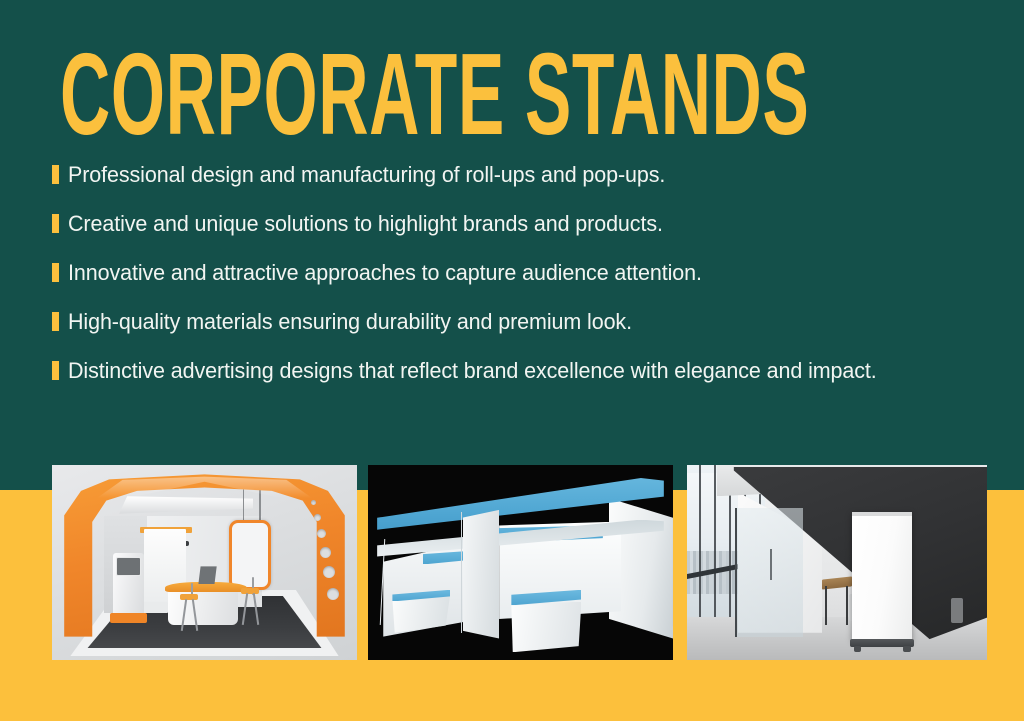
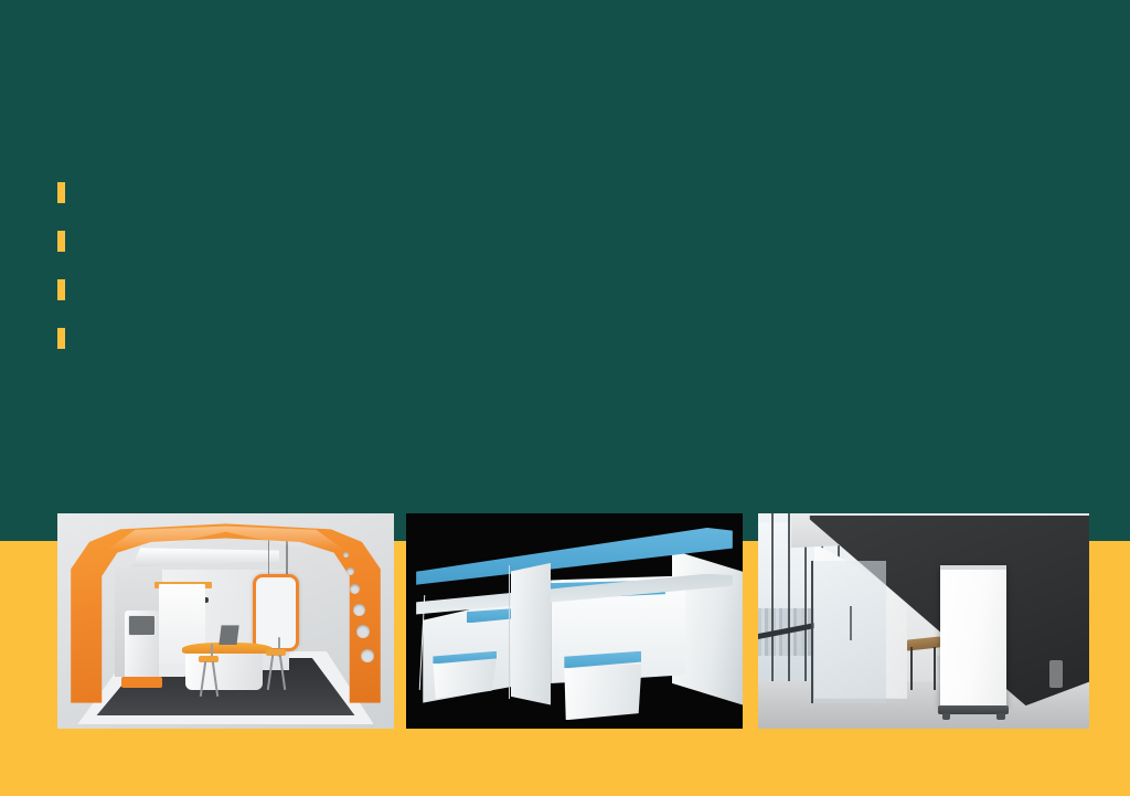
- CORPORATE STANDS
- Professional design and manufacturing of roll-ups and pop-ups.
- Creative and unique solutions to highlight brands and products.
- Innovative and attractive approaches to capture audience attention.
- High-quality materials ensuring durability and premium look.
- Distinctive advertising designs that reflect brand excellence with elegance and impact.
